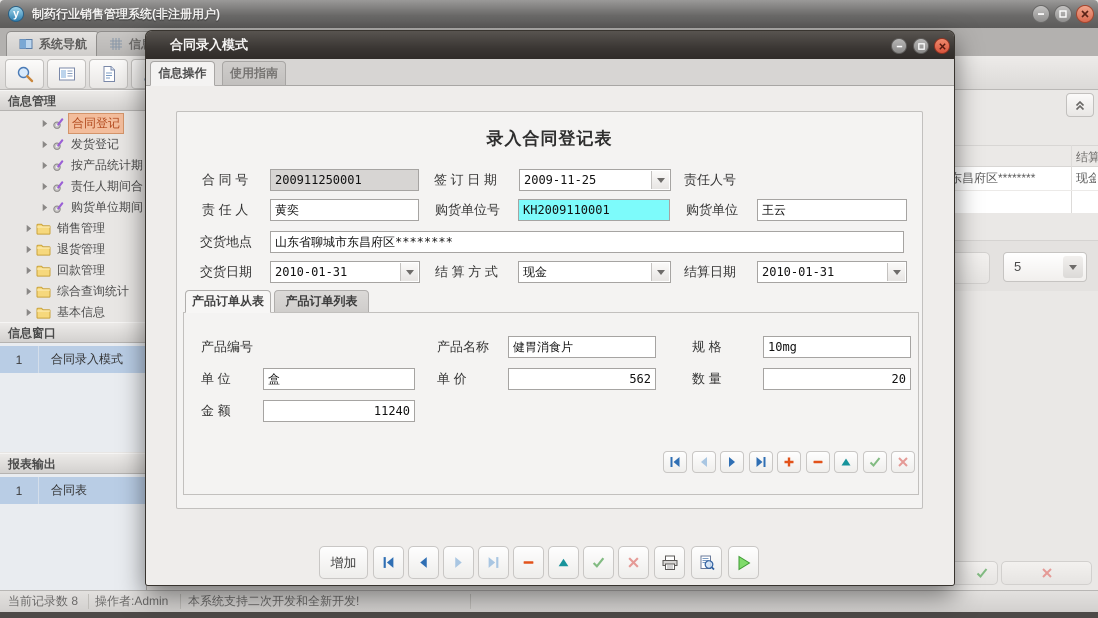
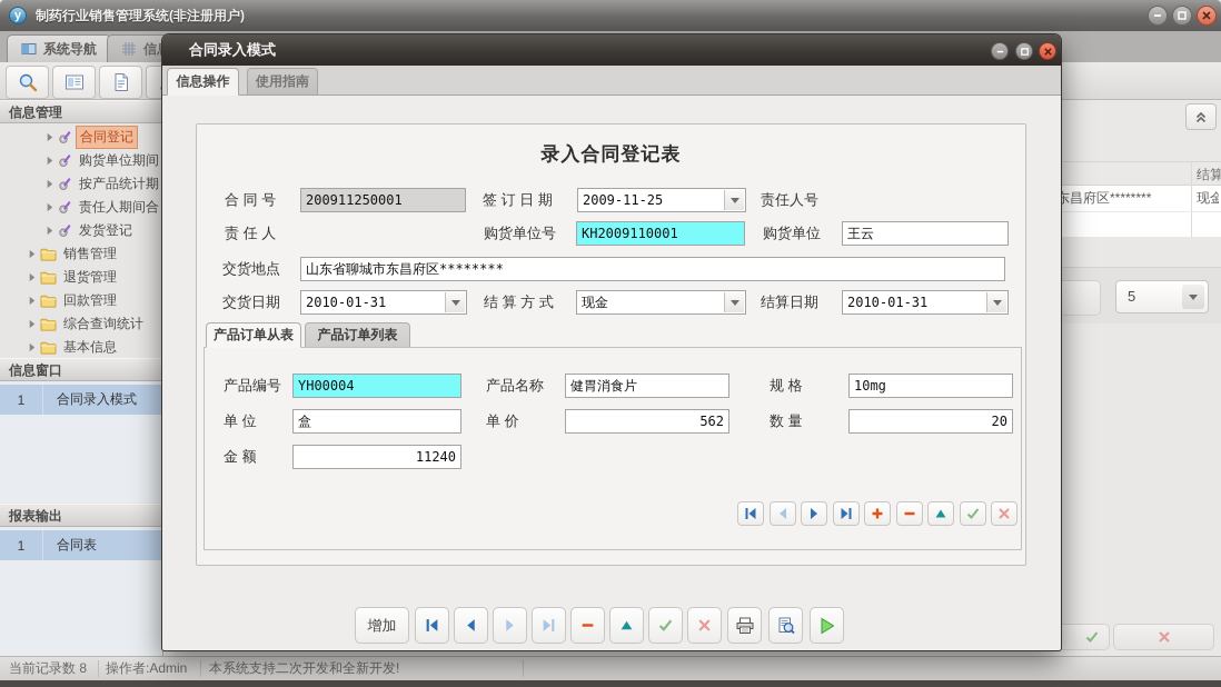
  y
  制药行业销售管理系统(非注册用户)
  系统导航
  信息管理
  合同登记
- 发货登记
+ 购货单位期间
  按产品统计期
  责任人期间合
- 购货单位期间
+ 发货登记
  销售管理
  退货管理
  回款管理
  综合查询统计
  基本信息
  信息窗口
  1
  合同录入模式
  报表输出
  1
  合同表
  结算
  东昌府区********
  现金
  5
  当前记录数 8
  操作者:Admin
  本系统支持二次开发和全新开发!
  合同录入模式
  信息操作
  使用指南
  录入合同登记表
  合 同 号
  200911250001
  签 订 日 期
  2009-11-25
  责任人号
  责 任 人
- 黄奕
  购货单位号
  KH2009110001
  购货单位
  王云
  交货地点
  山东省聊城市东昌府区********
  交货日期
  2010-01-31
  结 算 方 式
  现金
  结算日期
  2010-01-31
  产品订单从表
  产品订单列表
  产品编号
+ YH00004
  产品名称
  健胃消食片
  规 格
  10mg
  单 位
  盒
  单 价
  562
  数 量
  20
  金 额
  11240
  增加
